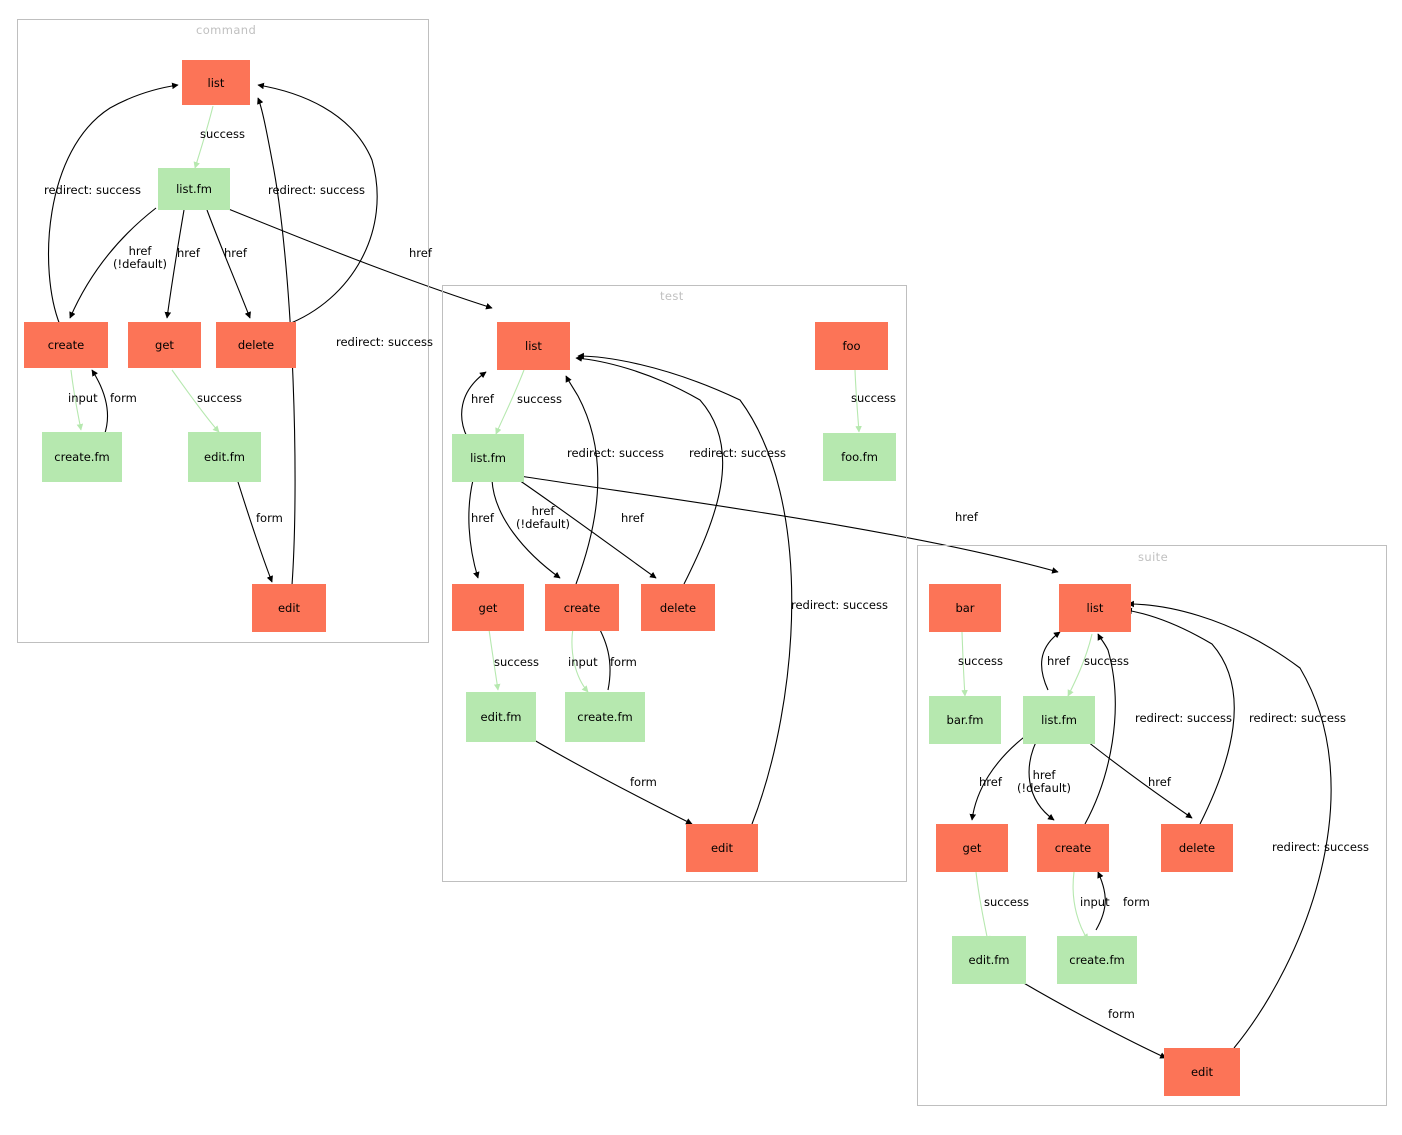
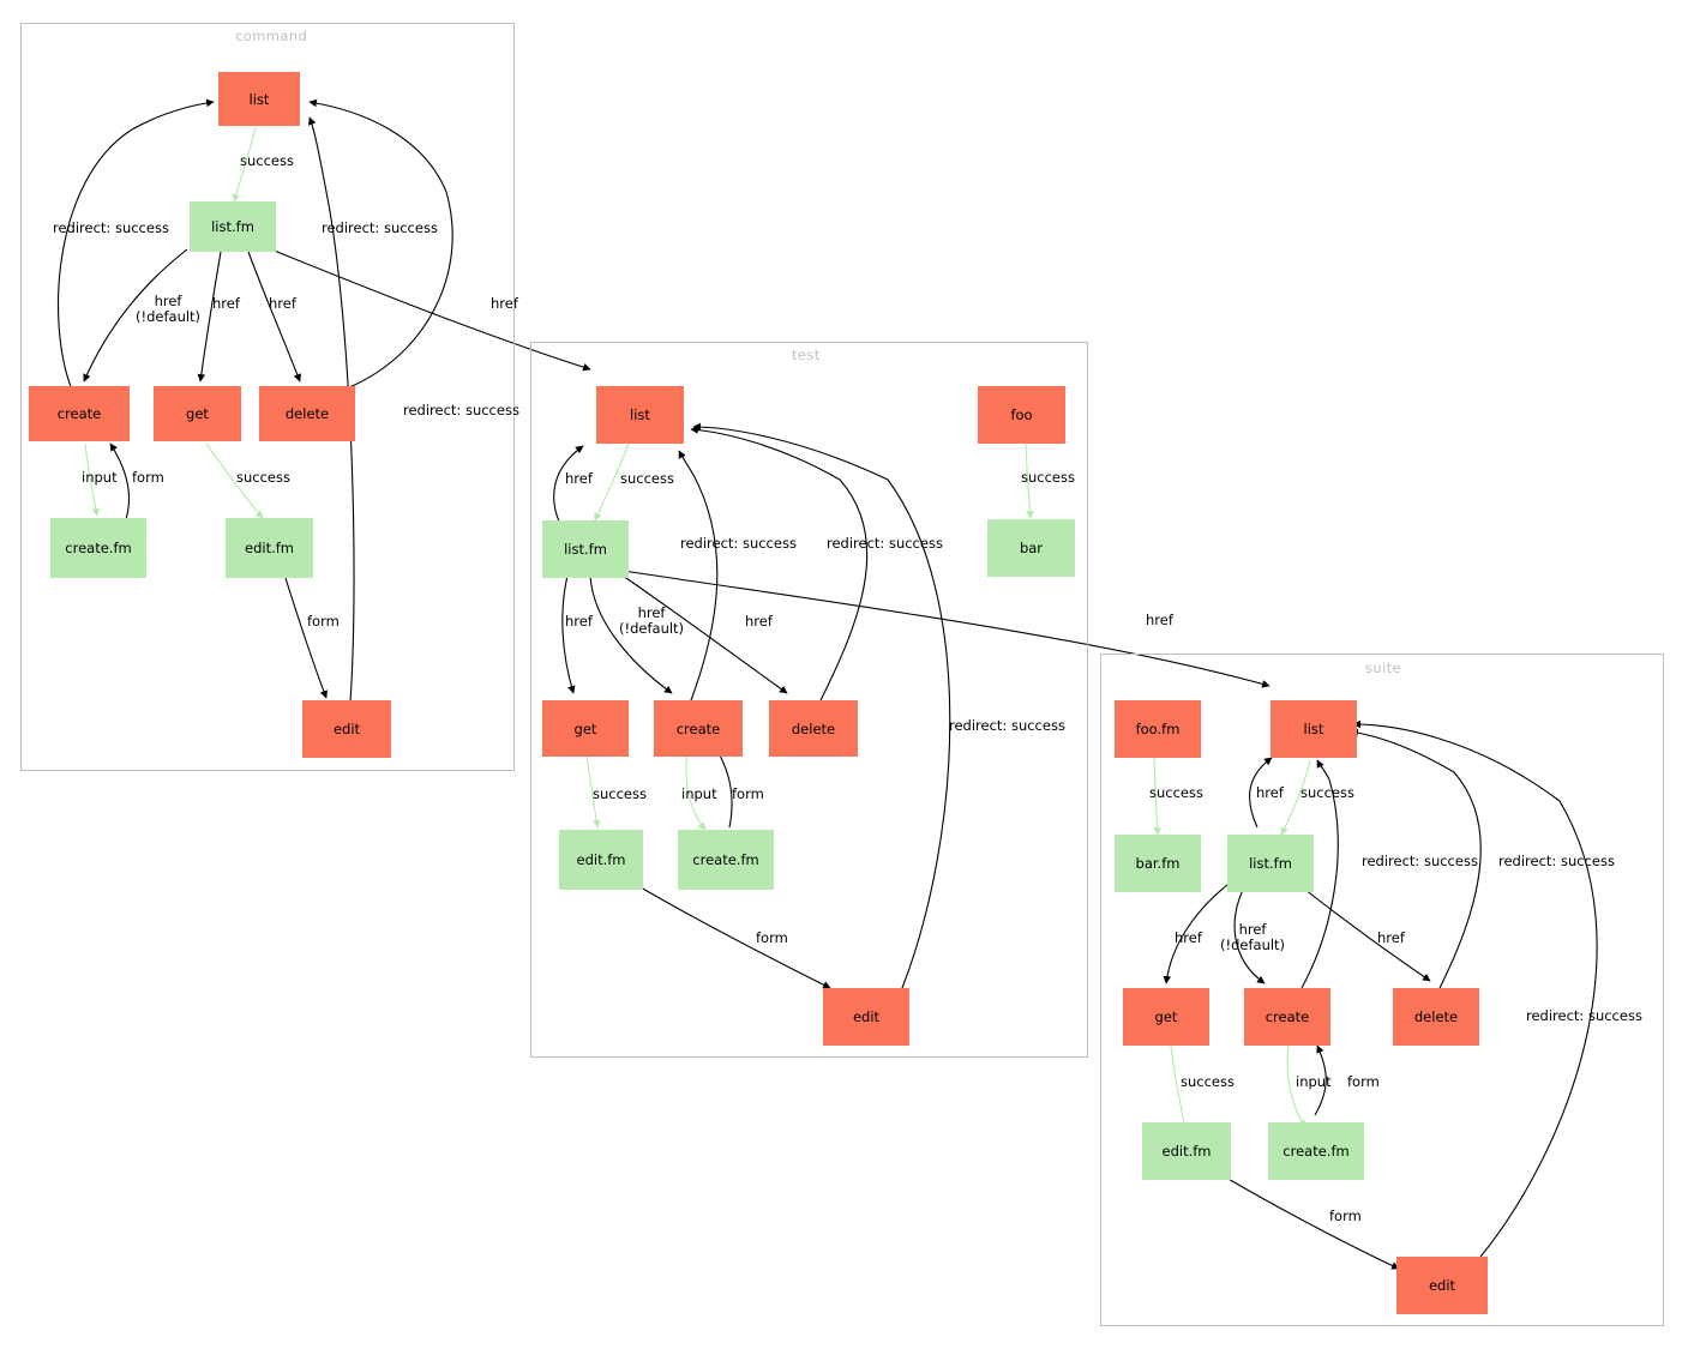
  command
  test
  suite
  list
  list.fm
  create
  get
  delete
  create.fm
  edit.fm
  edit
  list
  foo
  list.fm
- foo.fm
+ bar
  get
  create
  delete
  edit.fm
  create.fm
  edit
- bar
+ foo.fm
  list
  bar.fm
  list.fm
  get
  create
  delete
  edit.fm
  create.fm
  edit
  success
  redirect: success
  redirect: success
  href
  (!default)
  href
  href
  href
  redirect: success
  input
  form
  success
  form
  href
  success
  redirect: success
  redirect: success
  success
  href
  href
  (!default)
  href
  redirect: success
  success
  input
  form
  form
  href
  success
  href
  success
  redirect: success
  redirect: success
  href
  href
  (!default)
  href
  redirect: success
  success
  input
  form
  form
